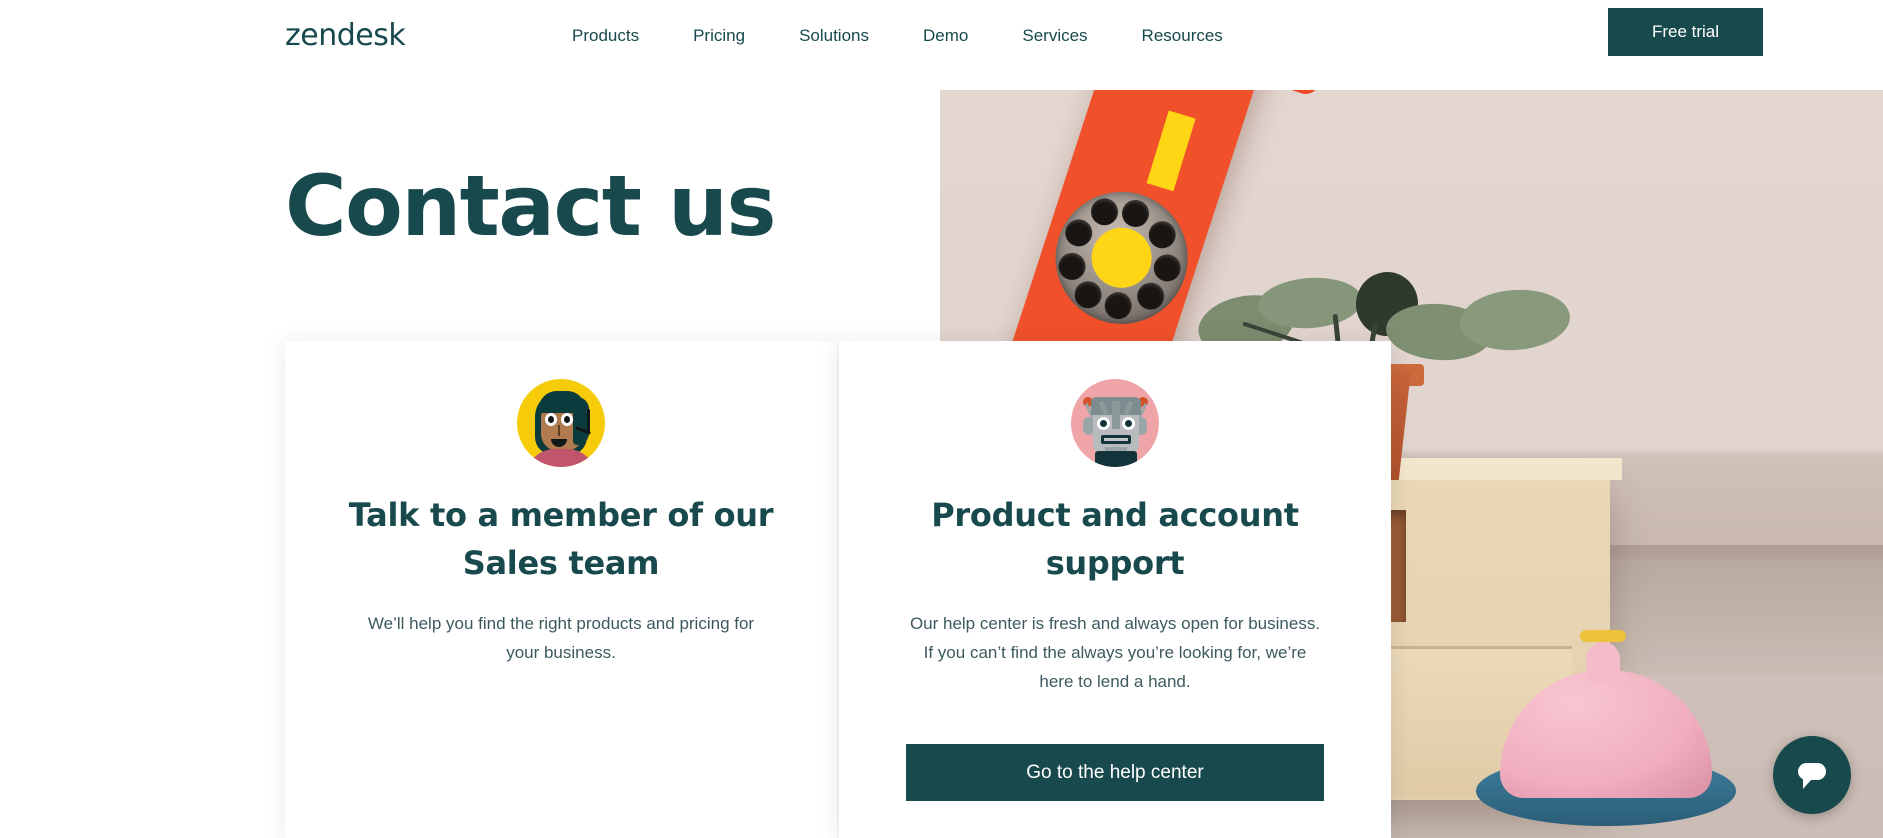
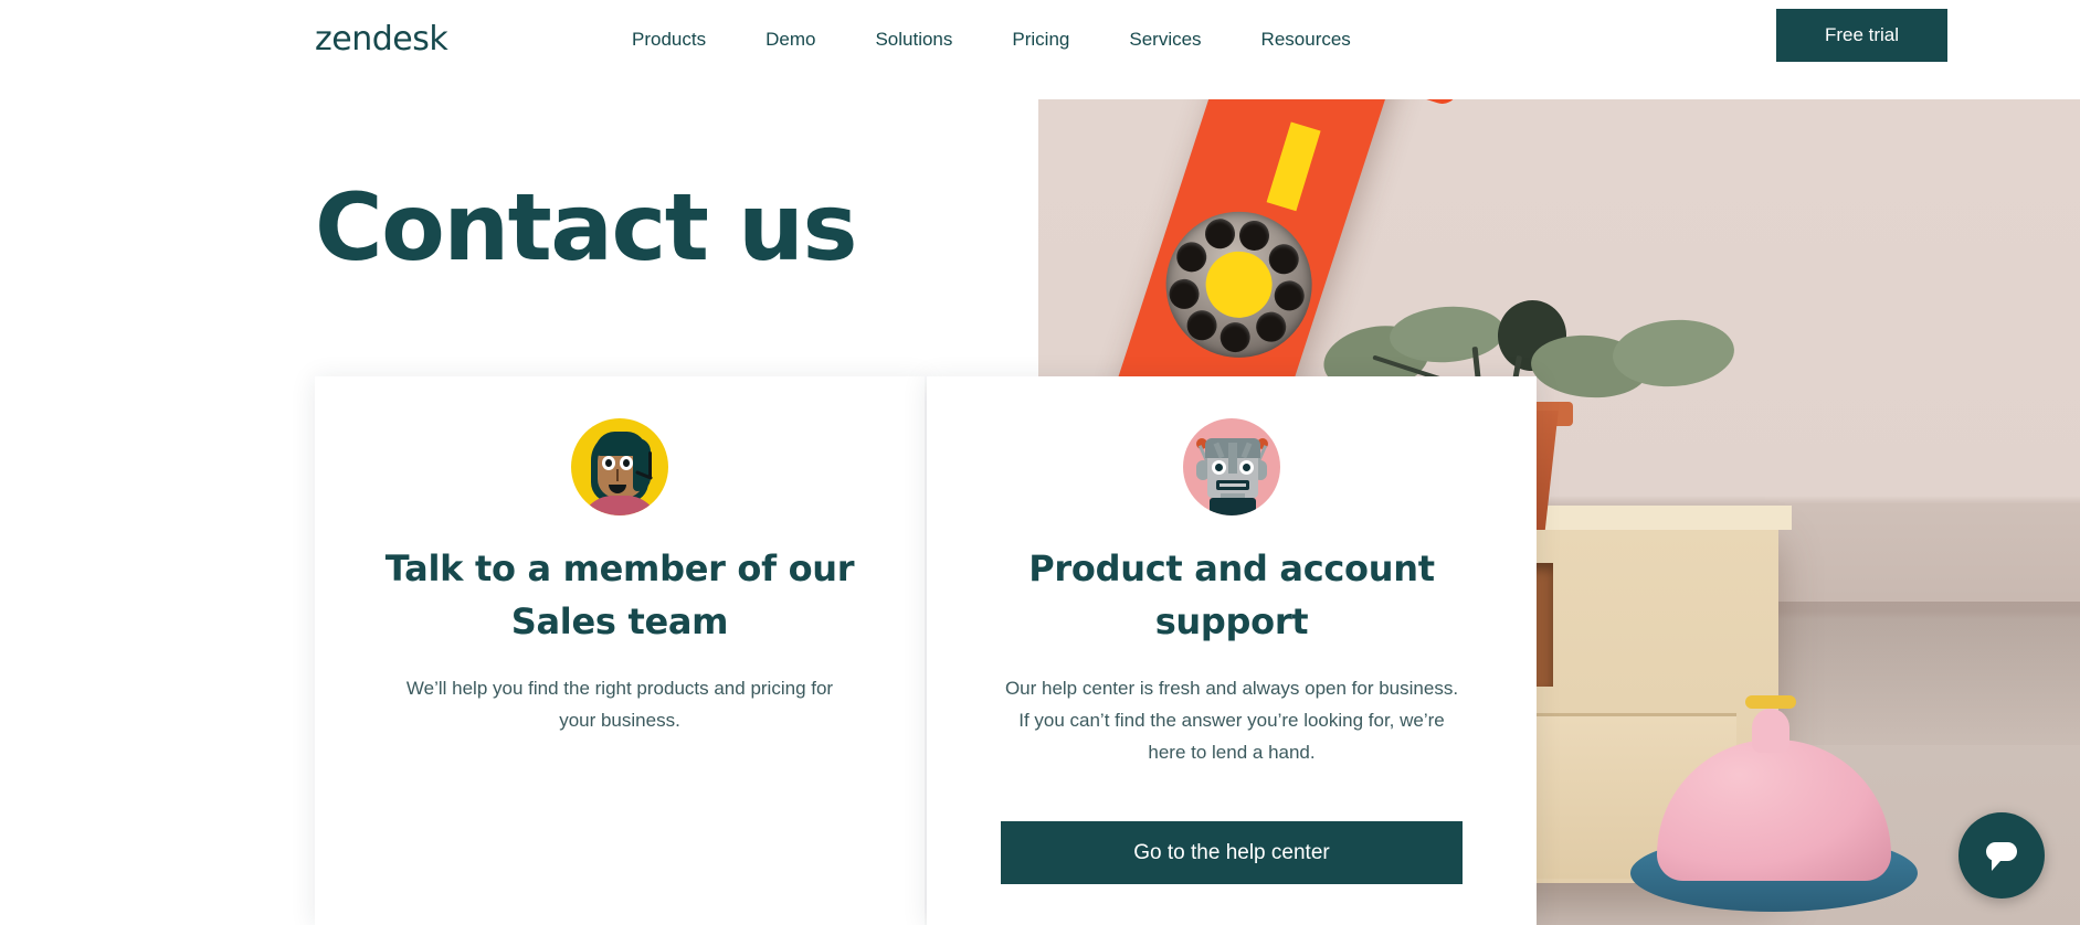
  zendesk
  Products
- Pricing
+ Demo
  Solutions
- Demo
+ Pricing
  Services
  Resources
  Free trial
  Contact us
  Talk to a member of our Sales team
  We’ll help you find the right products and pricing for your business.
  Product and account support
- Our help center is fresh and always open for business. If you can’t find the always you’re looking for, we’re here to lend a hand.
+ Our help center is fresh and always open for business. If you can’t find the answer you’re looking for, we’re here to lend a hand.
  Go to the help center
